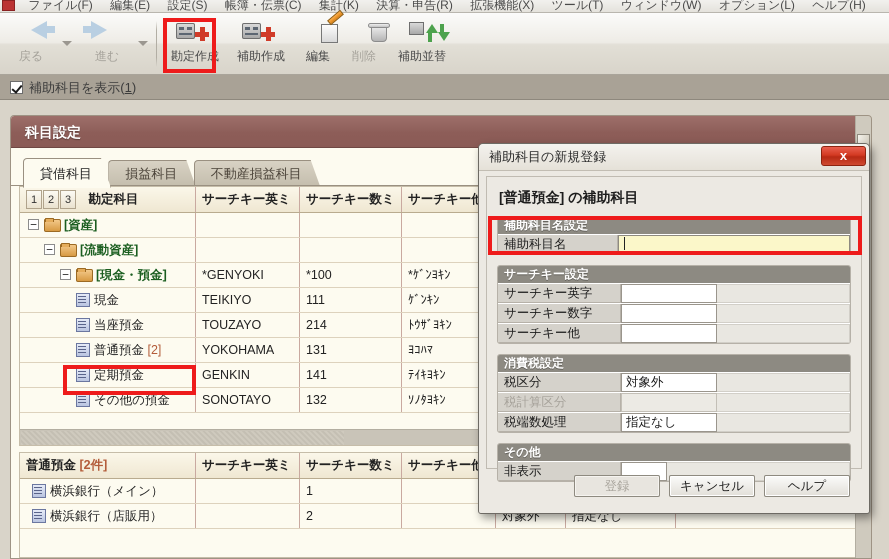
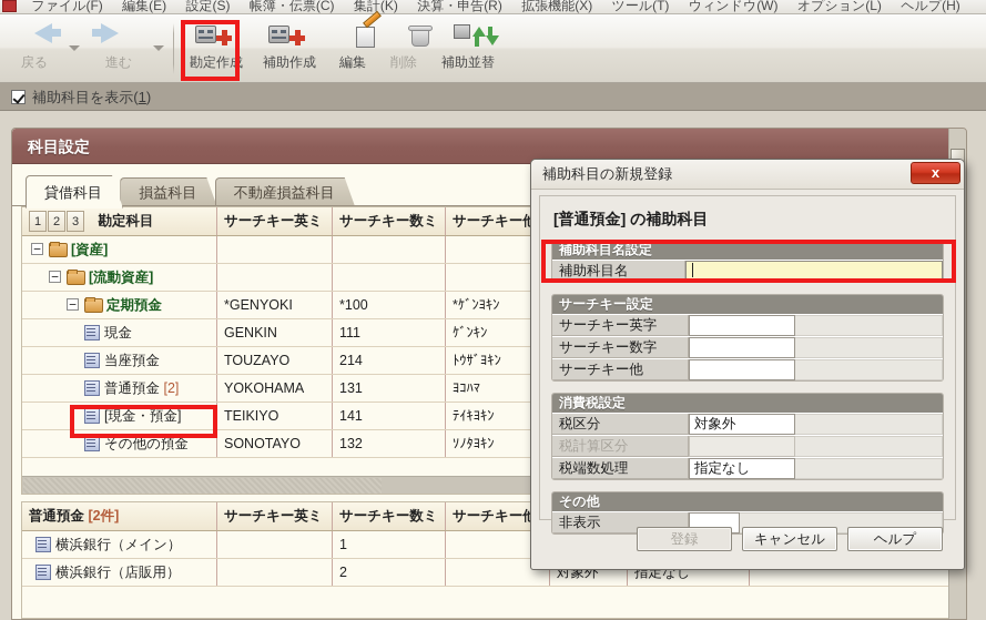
  ファイル(F) 編集(E) 設定(S) 帳簿・伝票(C) 集計(K) 決算・申告(R) 拡張機能(X) ツール(T) ウィンドウ(W) オプション(L) ヘルプ(H)
  戻る
  進む
  勘定作成
  補助作成
  編集
  削除
  補助並替
  補助科目を表示(1)
  科目設定
  貸借科目 損益科目 不動産損益科目
  1 2 3 勘定科目
  サーチキー英ミ
  サーチキー数ミ
  サーチキー
  − [資産]
  − [流動資産]
- − [現金・預金]
+ − 定期預金
  *GENYOKI
  *100
  *ｹﾞﾝﾖｷﾝ
  現金
- TEIKIYO
+ GENKIN
  111
  ｹﾞﾝｷﾝ
  当座預金
  TOUZAYO
  214
  ﾄｳｻﾞﾖｷﾝ
  普通預金 [2]
  YOKOHAMA
  131
  ﾖｺﾊﾏ
- 定期預金
+ [現金・預金]
- GENKIN
+ TEIKIYO
  141
  ﾃｲｷﾖｷﾝ
  その他の預金
  SONOTAYO
  132
  ｿﾉﾀﾖｷﾝ
  普通預金 [2件]
  サーチキー英ミ
  サーチキー数ミ
  サーチキー
  横浜銀行（メイン）
  1
  横浜銀行（店販用）
  2
  対象外
  指定なし
  補助科目の新規登録
  x
  [普通預金] の補助科目
  補助科目名設定
  補助科目名
  サーチキー設定
  サーチキー英字
  サーチキー数字
  サーチキー他
  消費税設定
  税区分
  対象外
  税計算区分
  税端数処理
  指定なし
  その他
  非表示
  登録
  キャンセル
  ヘルプ
